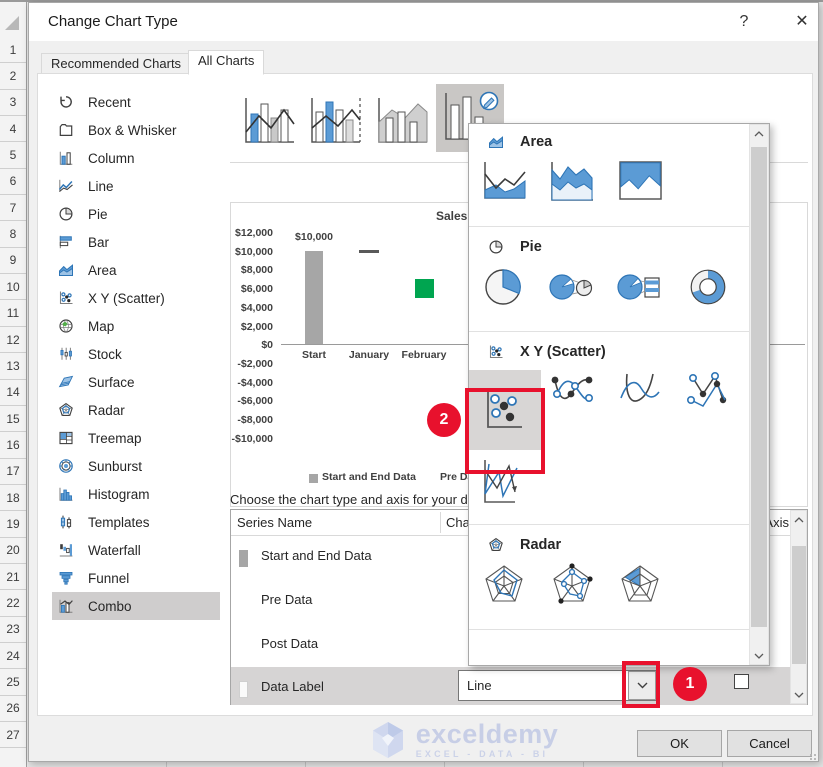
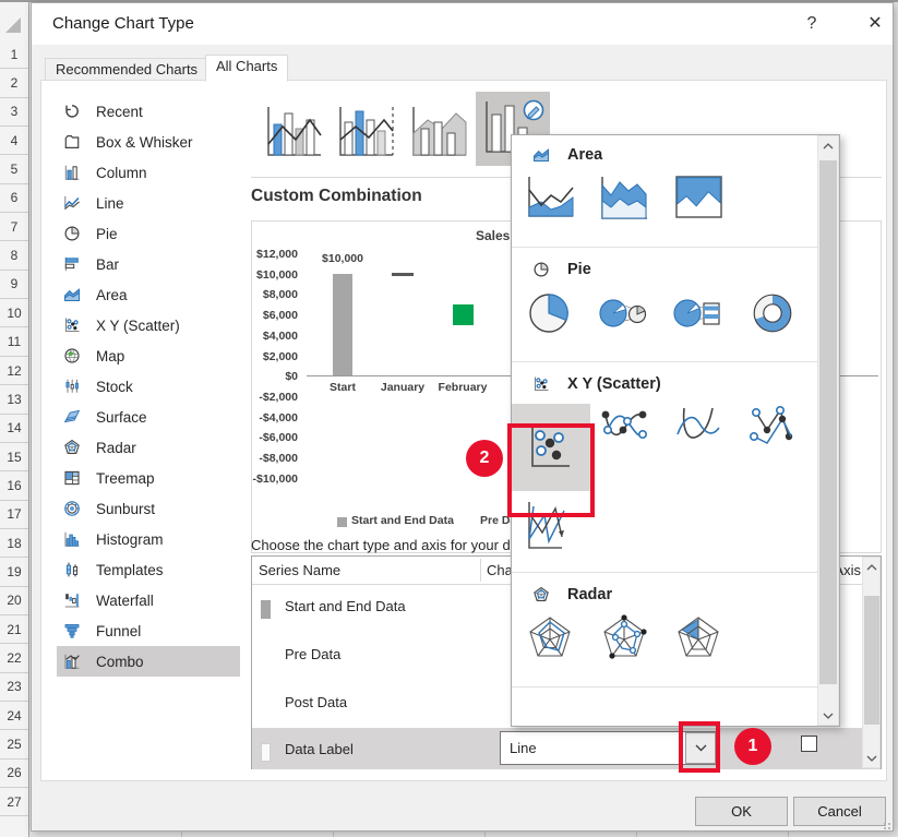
  1
  2
  3
  4
  5
  6
  7
  8
  9
  10
  11
  12
  13
  14
  15
  16
  17
  18
  19
  20
  21
  22
  23
  24
  25
  26
  27
  Change Chart Type
  ?
  ✕
  Recommended Charts
  All Charts
  Recent
  Box & Whisker
  Column
  Line
  Pie
  Bar
  Area
  X Y (Scatter)
  Map
  Stock
  Surface
  Radar
  Treemap
  Sunburst
  Histogram
  Templates
  Waterfall
  Funnel
  Combo
+ Custom Combination
  $12,000
  $10,000
  $8,000
  $6,000
  $4,000
  $2,000
  $0
  -$2,000
  -$4,000
  -$6,000
  -$8,000
  -$10,000
  Start
  January
  February
  $10,000
  Start and End Data
  Choose the chart type and axis for your d
  Series Name
  Start and End Data
  Pre Data
  Post Data
  Data Label
  Line
  Area
  Pie
  X Y (Scatter)
  Radar
  2
  1
- exceldemy
- EXCEL - DATA - BI
  OK
  Cancel
